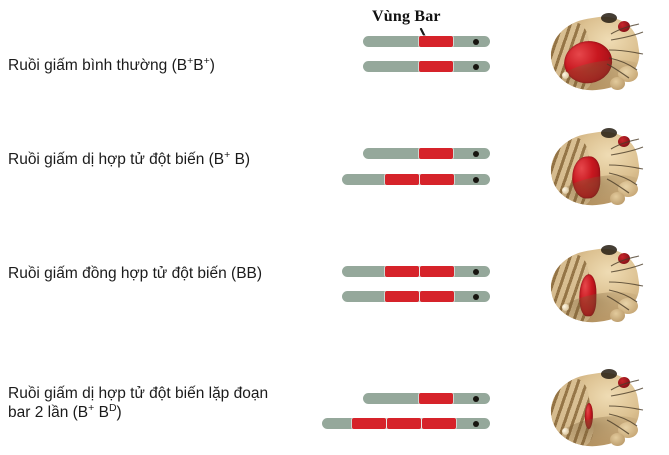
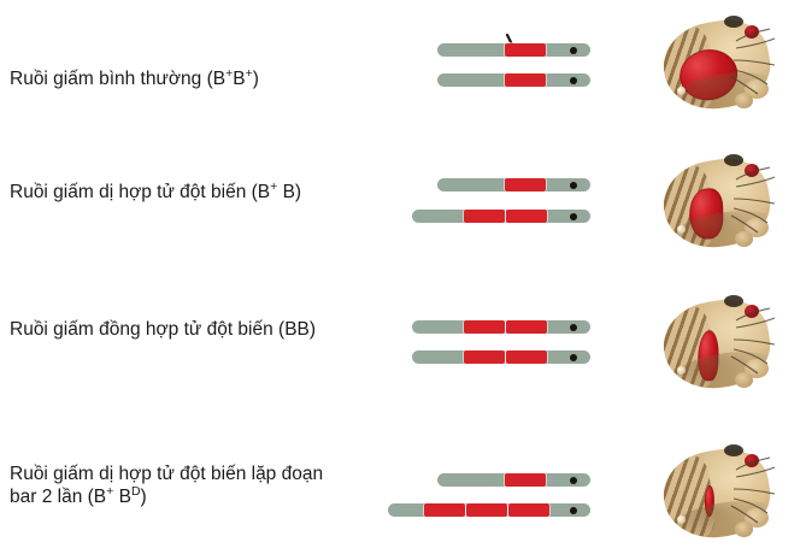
- Vùng Bar
  Ruồi giấm bình thường (B+B+)
  Ruồi giấm dị hợp tử đột biến (B+ B)
  Ruồi giấm đồng hợp tử đột biến (BB)
  Ruồi giấm dị hợp tử đột biến lặp đoạn
  bar 2 lần (B+ BD)
